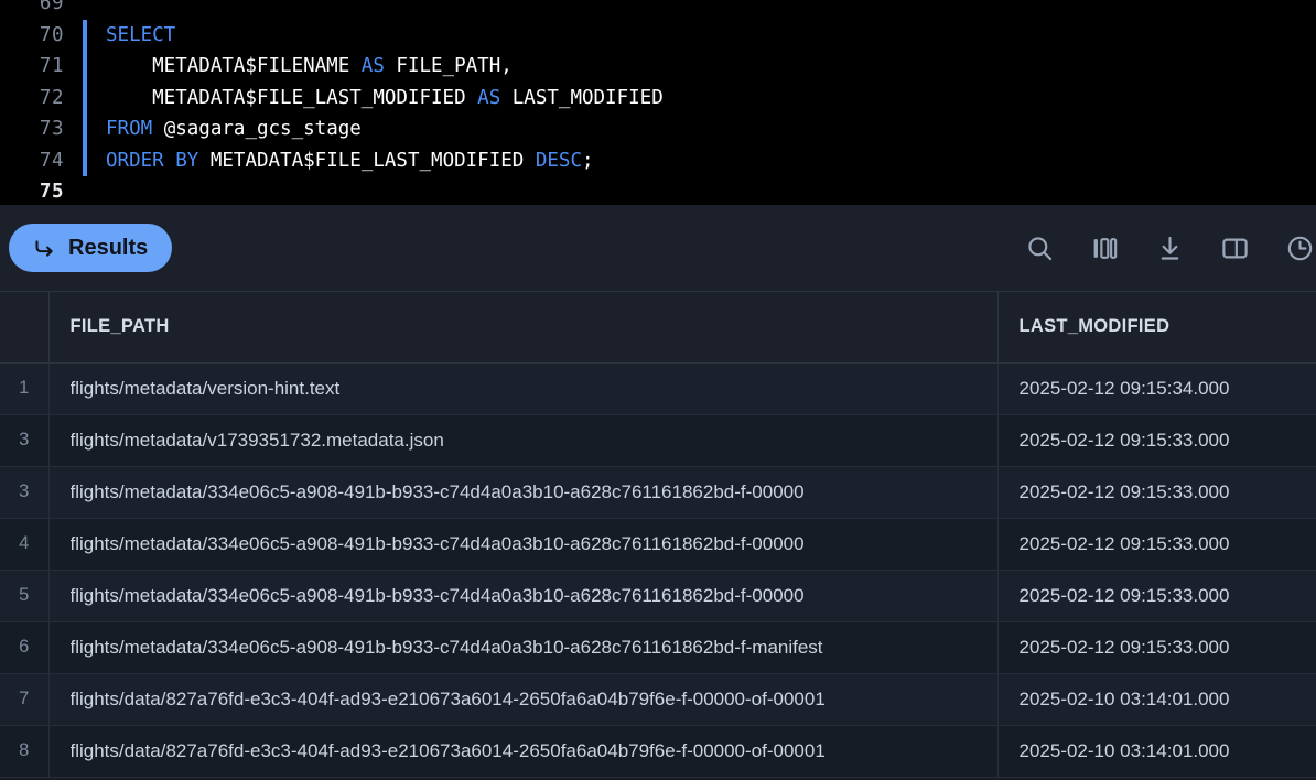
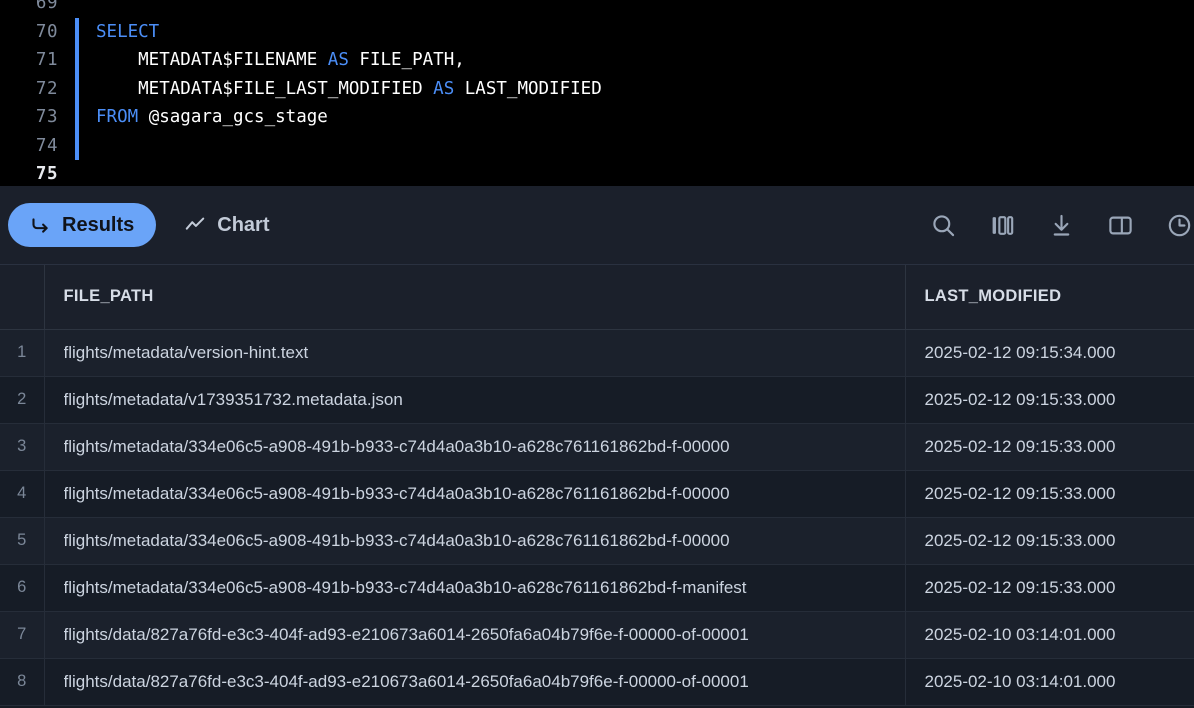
  69
  70
  SELECT
  71
  METADATA$FILENAME AS FILE_PATH,
  72
  METADATA$FILE_LAST_MODIFIED AS LAST_MODIFIED
  73
  FROM @sagara_gcs_stage
  74
- ORDER BY METADATA$FILE_LAST_MODIFIED DESC;
  75
  Results
+ Chart
  	FILE_PATH	LAST_MODIFIED
  1	flights/metadata/version-hint.text	2025-02-12 09:15:34.000
- 3	flights/metadata/v1739351732.metadata.json	2025-02-12 09:15:33.000
+ 2	flights/metadata/v1739351732.metadata.json	2025-02-12 09:15:33.000
  3	flights/metadata/334e06c5-a908-491b-b933-c74d4a0a3b10-a628c761161862bd-f-00000	2025-02-12 09:15:33.000
  4	flights/metadata/334e06c5-a908-491b-b933-c74d4a0a3b10-a628c761161862bd-f-00000	2025-02-12 09:15:33.000
  5	flights/metadata/334e06c5-a908-491b-b933-c74d4a0a3b10-a628c761161862bd-f-00000	2025-02-12 09:15:33.000
  6	flights/metadata/334e06c5-a908-491b-b933-c74d4a0a3b10-a628c761161862bd-f-manifest	2025-02-12 09:15:33.000
  7	flights/data/827a76fd-e3c3-404f-ad93-e210673a6014-2650fa6a04b79f6e-f-00000-of-00001	2025-02-10 03:14:01.000
  8	flights/data/827a76fd-e3c3-404f-ad93-e210673a6014-2650fa6a04b79f6e-f-00000-of-00001	2025-02-10 03:14:01.000
